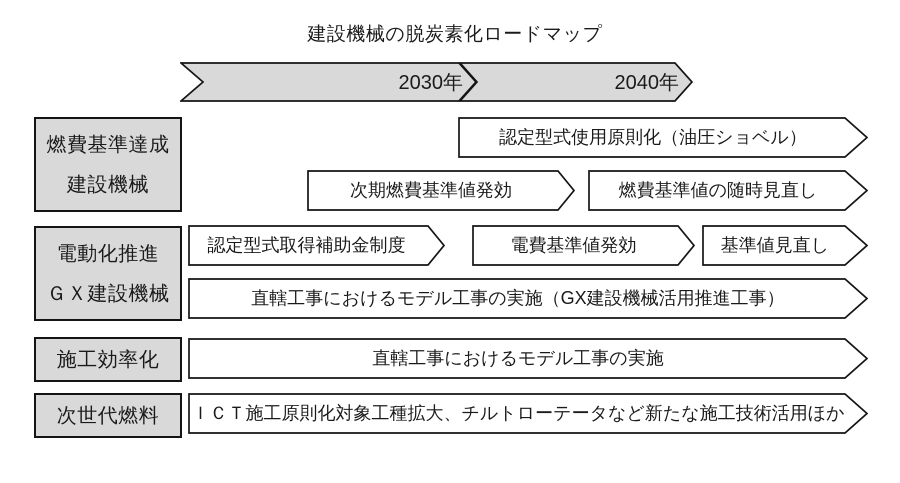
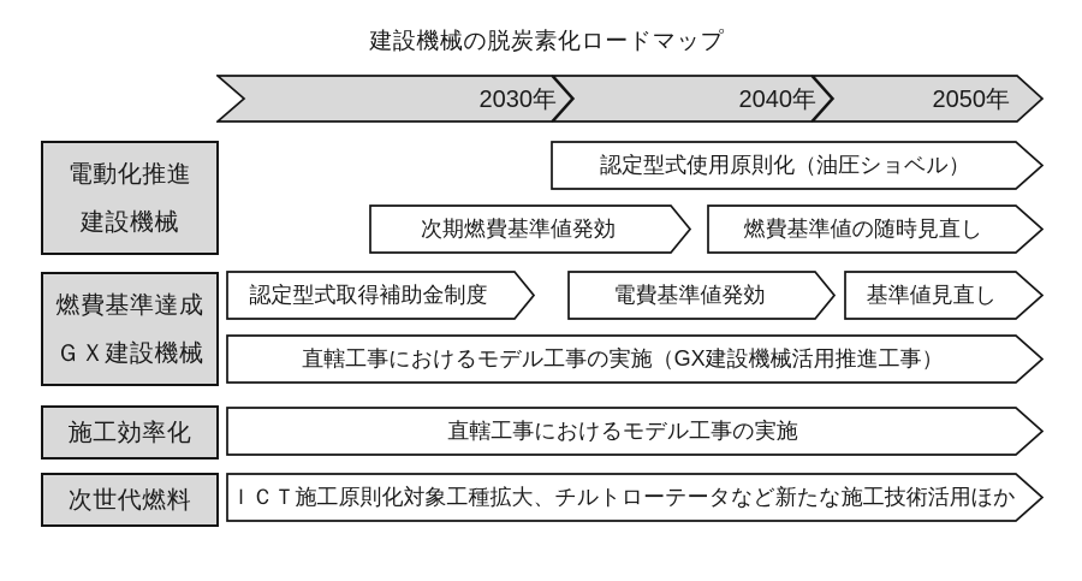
  建設機械の脱炭素化ロードマップ
  2030年
  2040年
+ 2050年
- 燃費基準達成
+ 電動化推進
  建設機械
  認定型式使用原則化（油圧ショベル）
  次期燃費基準値発効
  燃費基準値の随時見直し
- 電動化推進
+ 燃費基準達成
  ＧＸ建設機械
  認定型式取得補助金制度
  電費基準値発効
  基準値見直し
  直轄工事におけるモデル工事の実施（GX建設機械活用推進工事）
  施工効率化
  直轄工事におけるモデル工事の実施
  次世代燃料
  ＩＣＴ施工原則化対象工種拡大、チルトローテータなど新たな施工技術活用ほか
